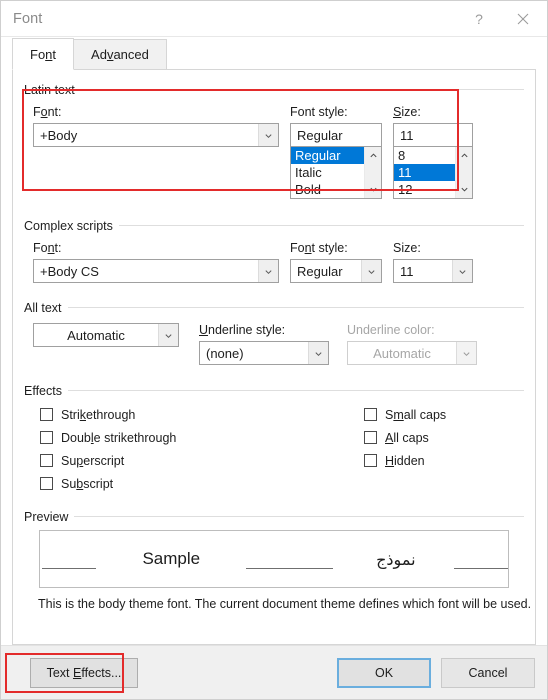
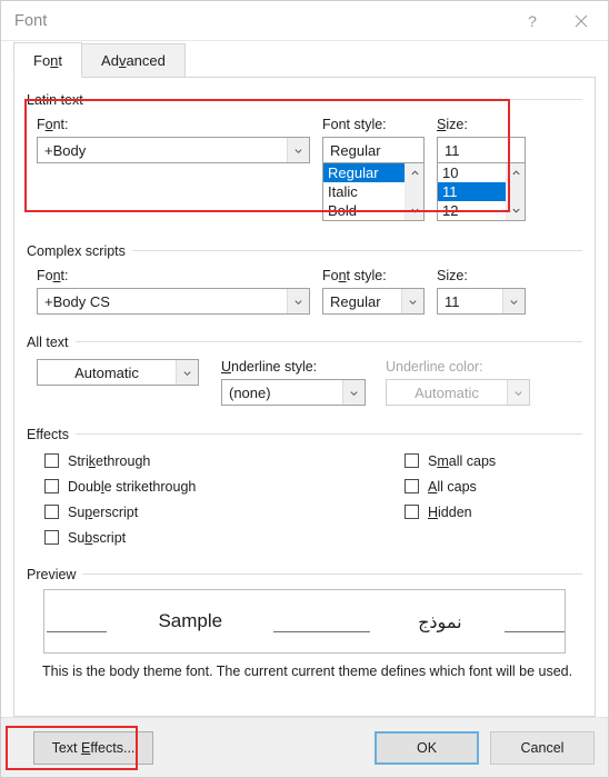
  Font
  ?
  Font
  Advanced
  Latin text
  Font:
  +Body
  Font style:
  Regular
  Regular
  Italic
  Bold
  Size:
  11
- 8
+ 10
  11
  12
  Complex scripts
  Font:
  +Body CS
  Font style:
  Regular
  Size:
  11
  All text
  Automatic
  Underline style:
  (none)
  Underline color:
  Automatic
  Effects
  Strikethrough
  Double strikethrough
  Superscript
  Subscript
  Small caps
  All caps
  Hidden
  Preview
  Sample
  نموذج
- This is the body theme font. The current document theme defines which font will be used.
+ This is the body theme font. The current current theme defines which font will be used.
  Text Effects...
  OK
  Cancel
